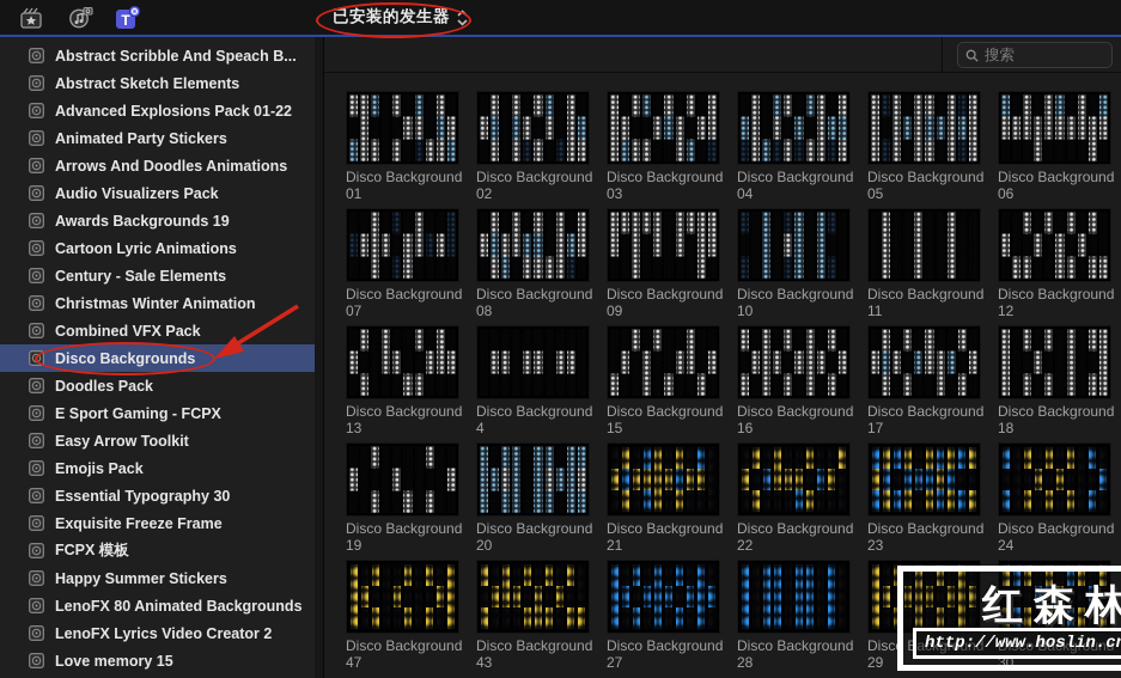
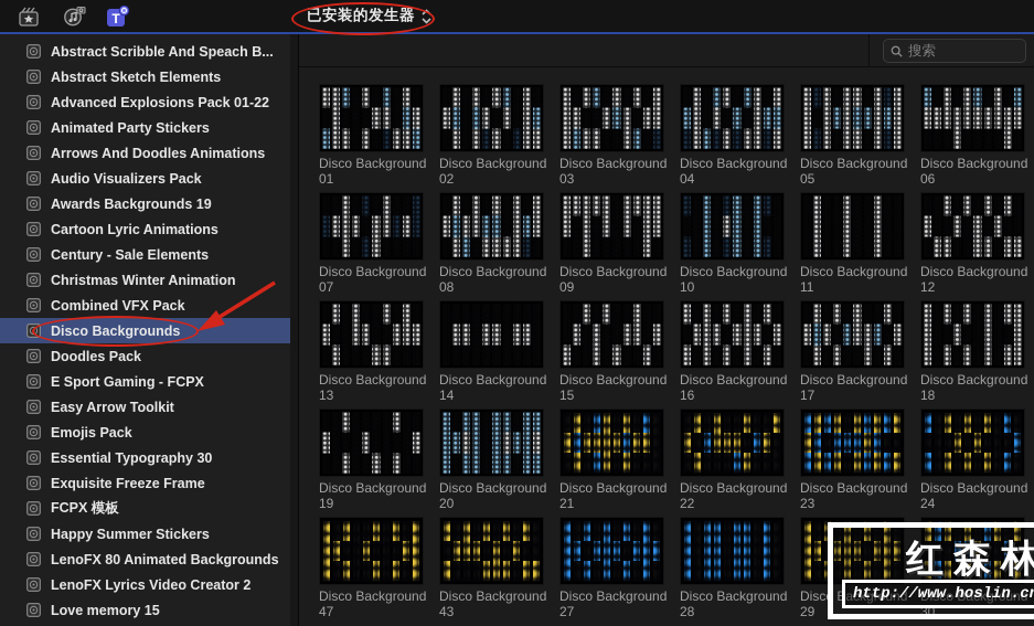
  T
  已安装的发生器
  Abstract Scribble And Speach B...
  Abstract Sketch Elements
  Advanced Explosions Pack 01-22
  Animated Party Stickers
  Arrows And Doodles Animations
  Audio Visualizers Pack
  Awards Backgrounds 19
  Cartoon Lyric Animations
  Century - Sale Elements
  Christmas Winter Animation
  Combined VFX Pack
  Disco Backgrounds
  Doodles Pack
  E Sport Gaming - FCPX
  Easy Arrow Toolkit
  Emojis Pack
  Essential Typography 30
  Exquisite Freeze Frame
  FCPX 模板
  Happy Summer Stickers
  LenoFX 80 Animated Backgrounds
  LenoFX Lyrics Video Creator 2
  Love memory 15
  搜索
  Disco Background
  01
  Disco Background
  02
  Disco Background
  03
  Disco Background
  04
  Disco Background
  05
  Disco Background
  06
  Disco Background
  07
  Disco Background
  08
  Disco Background
  09
  Disco Background
  10
  Disco Background
  11
  Disco Background
  12
  Disco Background
  13
  Disco Background
- 4
+ 14
  Disco Background
  15
  Disco Background
  16
  Disco Background
  17
  Disco Background
  18
  Disco Background
  19
  Disco Background
  20
  Disco Background
  21
  Disco Background
  22
  Disco Background
  23
  Disco Background
  24
  Disco Background
  47
  Disco Background
  43
  Disco Background
  27
  Disco Background
  28
  Disco Background
  29
  Disco Background
  30
  红森林
  http://www.hoslin.c
